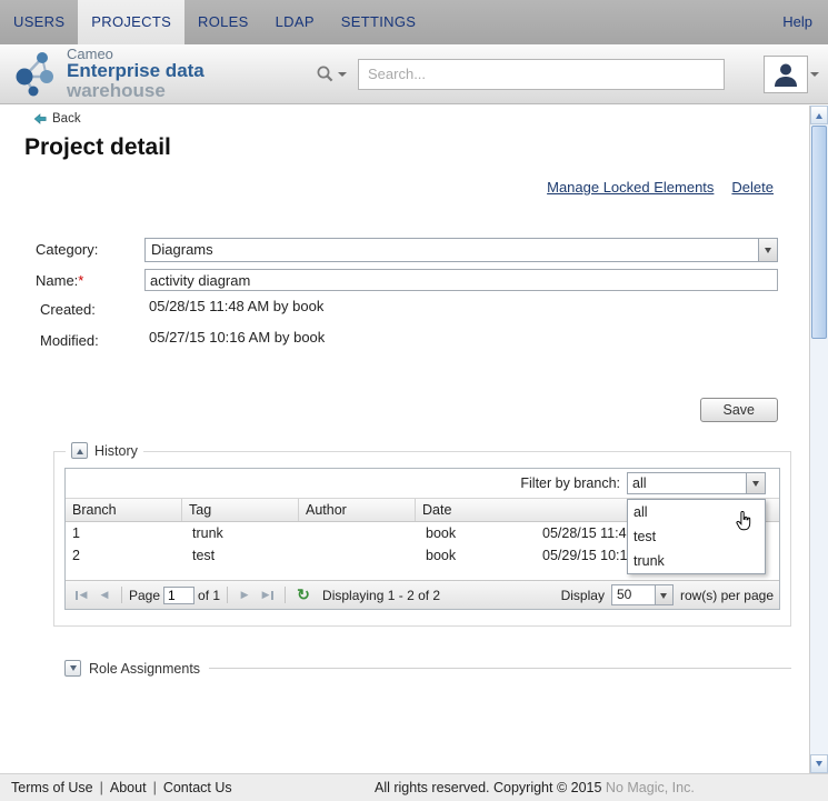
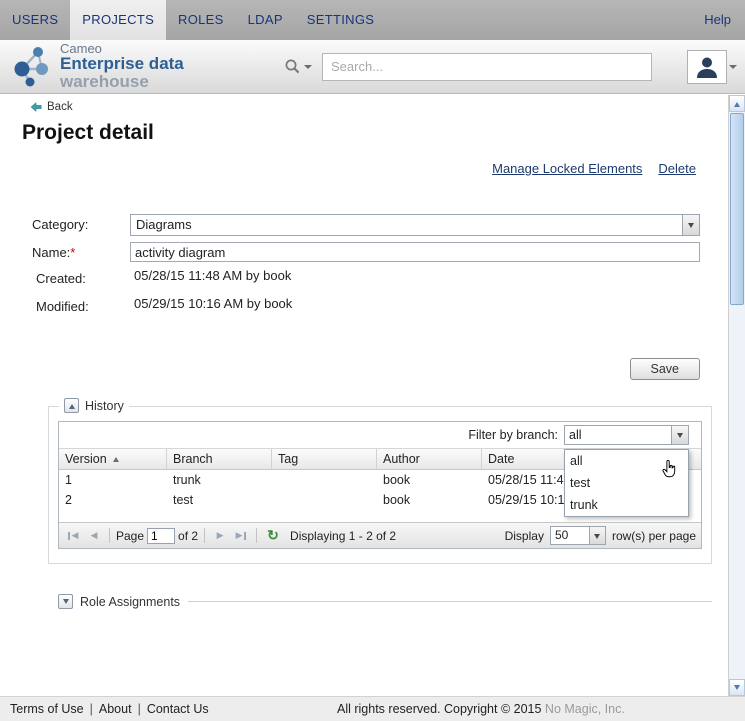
  USERS
  PROJECTS
  ROLES
  LDAP
  SETTINGS
  Help
  Cameo
  Enterprise data warehouse
  Search...
  Back
  Project detail
  Manage Locked Elements
  Delete
  Category:
  Diagrams
  Name:*
  activity diagram
  Created:
  05/28/15 11:48 AM by book
  Modified:
- 05/27/15 10:16 AM by book
+ 05/29/15 10:16 AM by book
  Save
  History
  Filter by branch:
  all
  all
  test
  trunk
+ Version
  Branch
  Tag
  Author
  Date
  1
  trunk
  book
  05/28/15 11:4
  2
  test
  book
  05/29/15 10:1
  ◀
  ◀
  Page
  1
- of 1
+ of 2
  ▶
  ▶
  ↻
  Displaying 1 - 2 of 2
  Display
  50
  row(s) per page
  Role Assignments
  Terms of Use
  |
  About
  |
  Contact Us
  All rights reserved. Copyright © 2015 No Magic, Inc.
